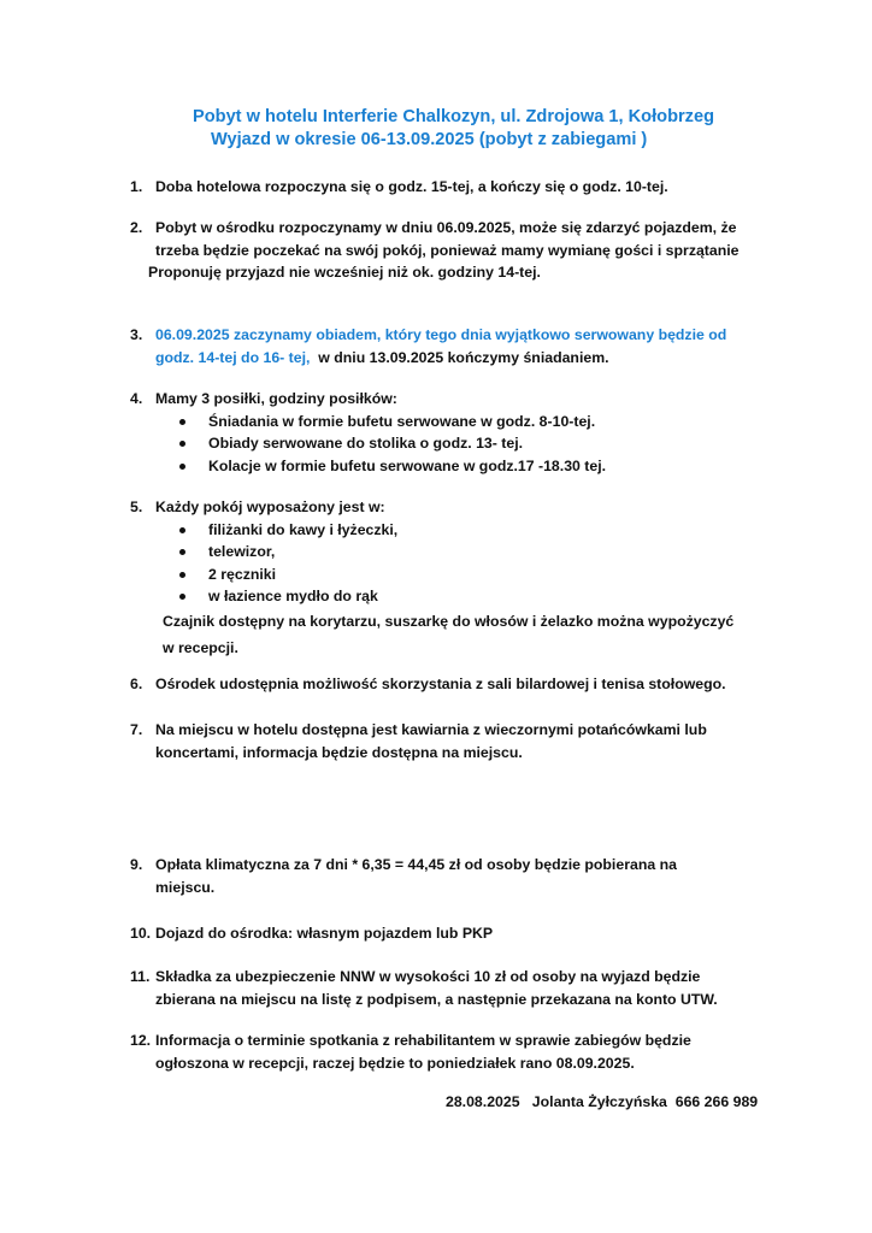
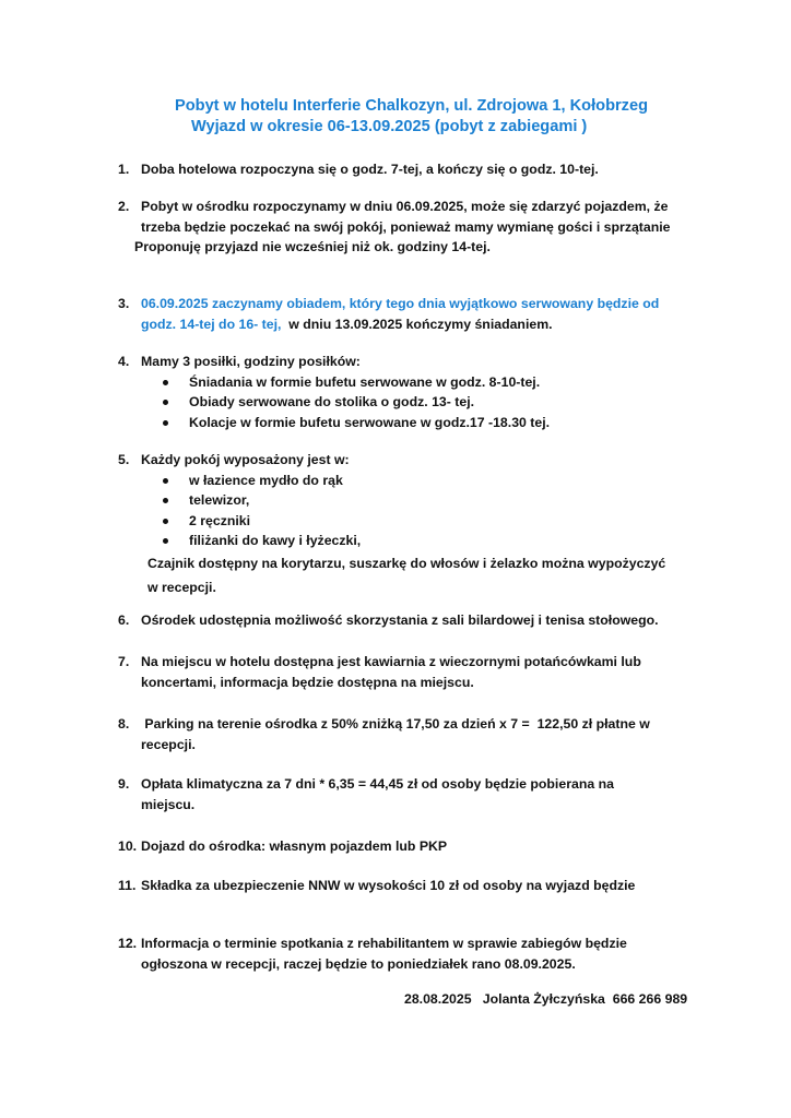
  Pobyt w hotelu Interferie Chalkozyn, ul. Zdrojowa 1, Kołobrzeg
  Wyjazd w okresie 06-13.09.2025 (pobyt z zabiegami )
  1.
- Doba hotelowa rozpoczyna się o godz. 15-tej, a kończy się o godz. 10-tej.
+ Doba hotelowa rozpoczyna się o godz. 7-tej, a kończy się o godz. 10-tej.
  2.
  Pobyt w ośrodku rozpoczynamy w dniu 06.09.2025, może się zdarzyć pojazdem, że
  trzeba będzie poczekać na swój pokój, ponieważ mamy wymianę gości i sprzątanie
  Proponuję przyjazd nie wcześniej niż ok. godziny 14-tej.
  3.
  06.09.2025 zaczynamy obiadem, który tego dnia wyjątkowo serwowany będzie od
  godz. 14-tej do 16- tej, w dniu 13.09.2025 kończymy śniadaniem.
  4.
  Mamy 3 posiłki, godziny posiłków:
  Śniadania w formie bufetu serwowane w godz. 8-10-tej.
  Obiady serwowane do stolika o godz. 13- tej.
  Kolacje w formie bufetu serwowane w godz.17 -18.30 tej.
  5.
  Każdy pokój wyposażony jest w:
- filiżanki do kawy i łyżeczki,
+ w łazience mydło do rąk
  telewizor,
  2 ręczniki
- w łazience mydło do rąk
+ filiżanki do kawy i łyżeczki,
  Czajnik dostępny na korytarzu, suszarkę do włosów i żelazko można wypożyczyć
  w recepcji.
  6.
  Ośrodek udostępnia możliwość skorzystania z sali bilardowej i tenisa stołowego.
  7.
  Na miejscu w hotelu dostępna jest kawiarnia z wieczornymi potańcówkami lub
  koncertami, informacja będzie dostępna na miejscu.
+ 8.
+ Parking na terenie ośrodka z 50% zniżką 17,50 za dzień x 7 = 122,50 zł płatne w
+ recepcji.
  9.
  Opłata klimatyczna za 7 dni * 6,35 = 44,45 zł od osoby będzie pobierana na
  miejscu.
  10.
  Dojazd do ośrodka: własnym pojazdem lub PKP
  11.
  Składka za ubezpieczenie NNW w wysokości 10 zł od osoby na wyjazd będzie
- zbierana na miejscu na listę z podpisem, a następnie przekazana na konto UTW.
  12.
  Informacja o terminie spotkania z rehabilitantem w sprawie zabiegów będzie
  ogłoszona w recepcji, raczej będzie to poniedziałek rano 08.09.2025.
  28.08.2025 Jolanta Żyłczyńska 666 266 989
